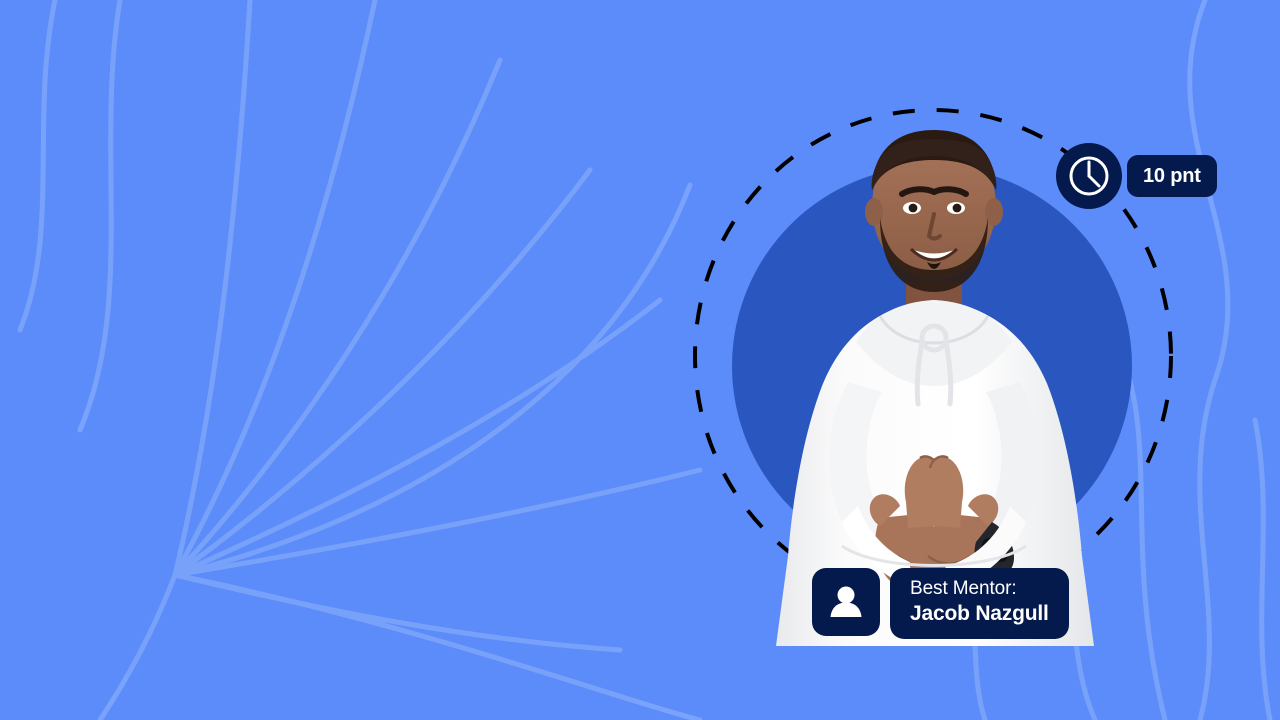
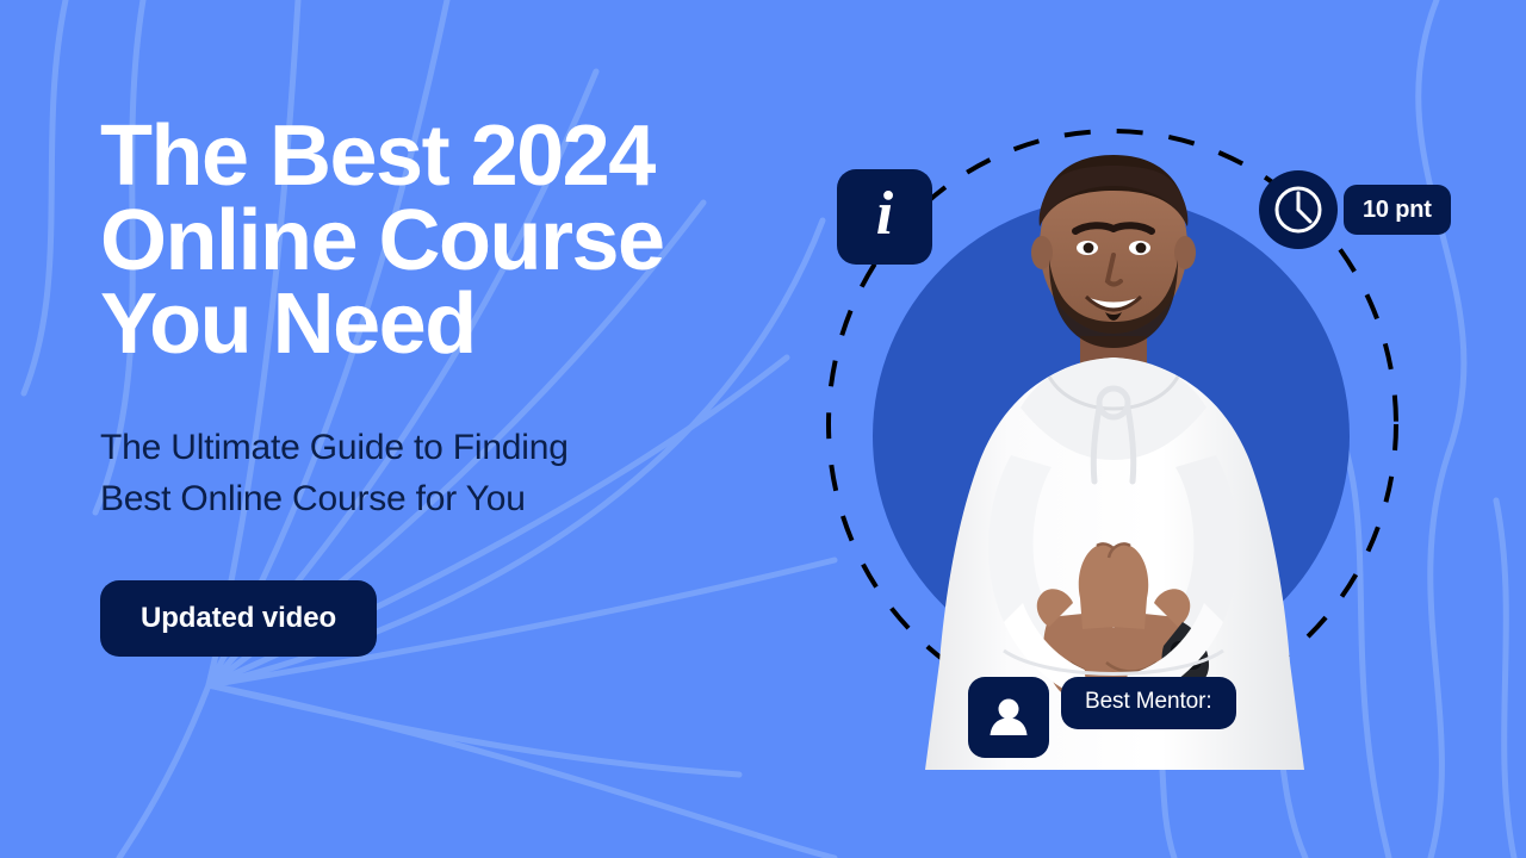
+ The Best 2024
+ Online Course
+ You Need
+ The Ultimate Guide to Finding
+ Best Online Course for You
+ Updated video
+ i
  10 pnt
  Best Mentor:
- Jacob Nazgull
